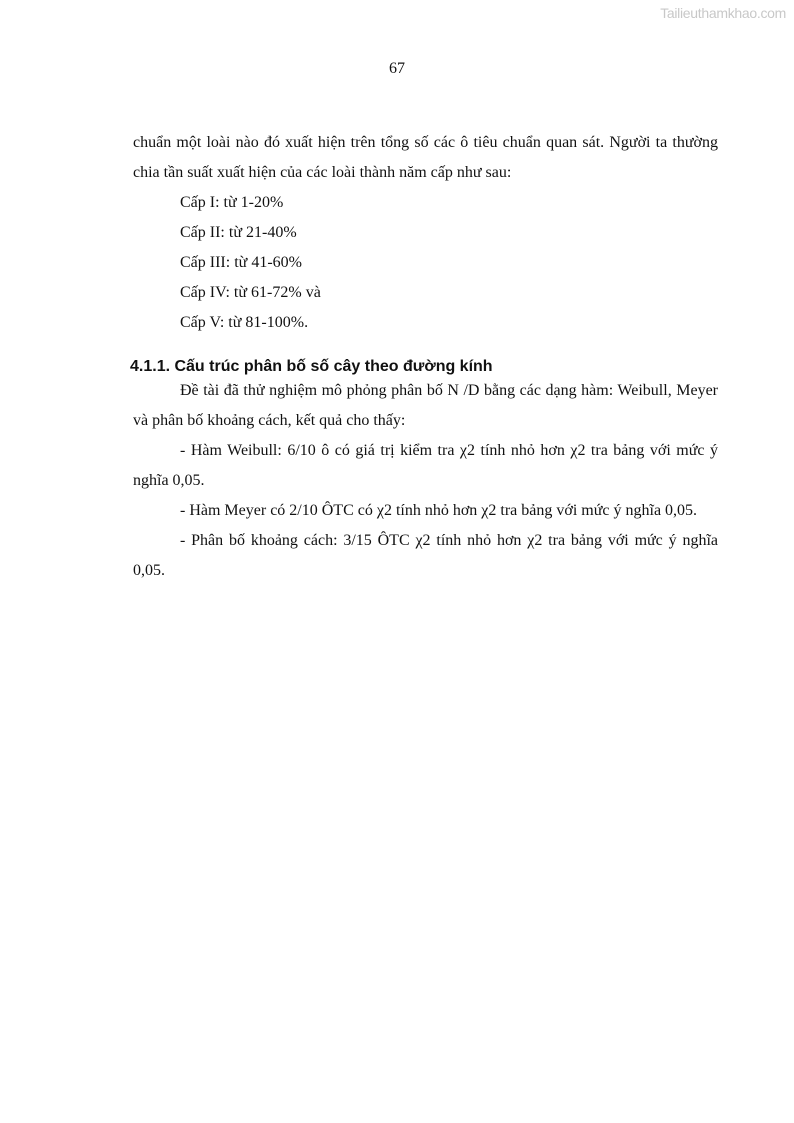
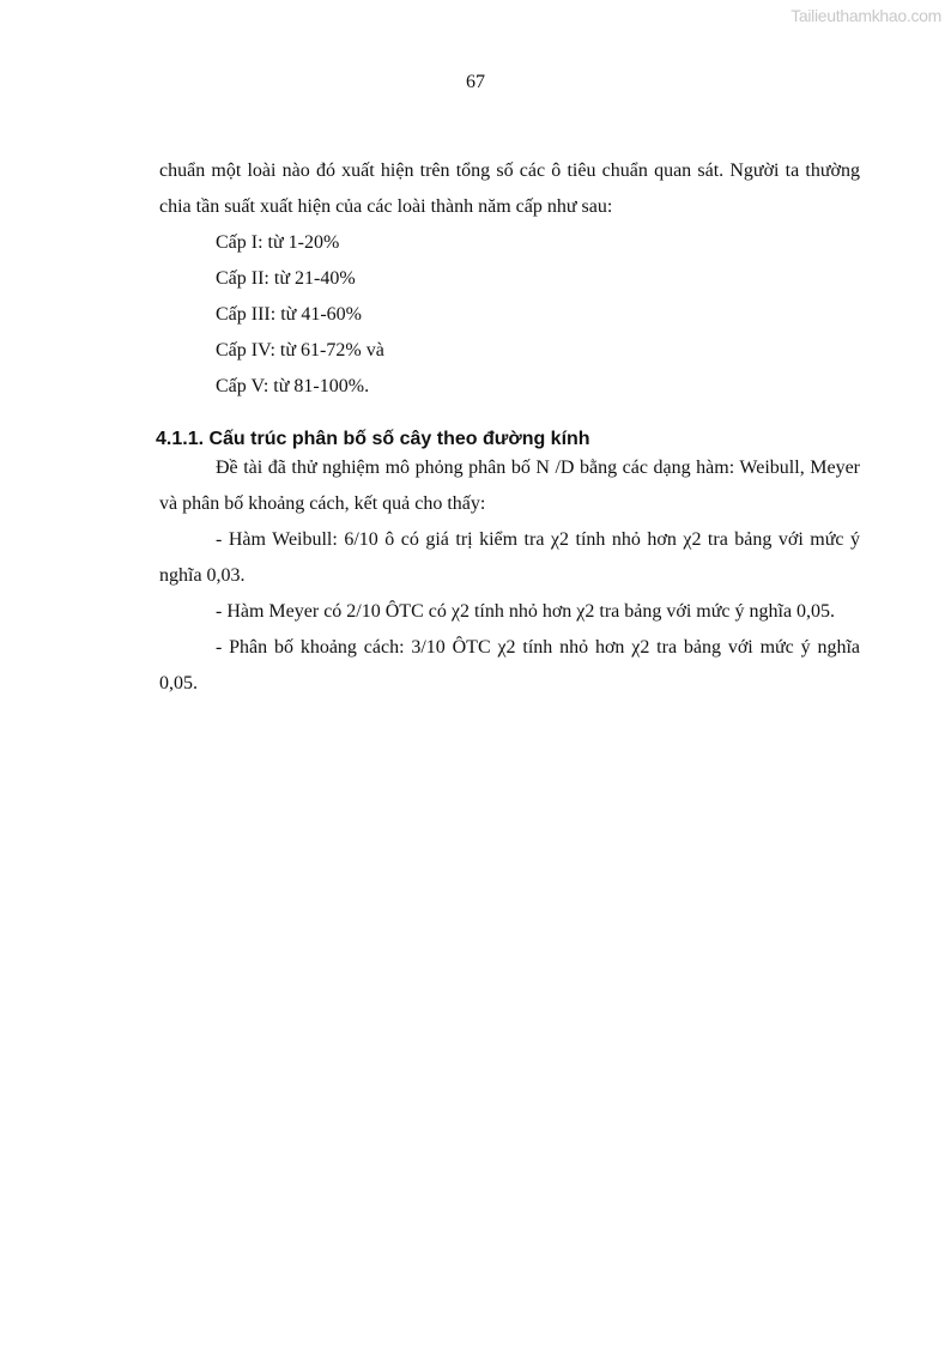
  Tailieuthamkhao.com
  67
  chuẩn một loài nào đó xuất hiện trên tổng số các ô tiêu chuẩn quan sát. Người ta thường chia tần suất xuất hiện của các loài thành năm cấp như sau:
  Cấp I: từ 1-20%
  Cấp II: từ 21-40%
  Cấp III: từ 41-60%
  Cấp IV: từ 61-72% và
  Cấp V: từ 81-100%.
  4.1.1. Cấu trúc phân bố số cây theo đường kính
  Đề tài đã thử nghiệm mô phỏng phân bố N /D bằng các dạng hàm: Weibull, Meyer và phân bố khoảng cách, kết quả cho thấy:
- - Hàm Weibull: 6/10 ô có giá trị kiểm tra χ2 tính nhỏ hơn χ2 tra bảng với mức ý nghĩa 0,05.
+ - Hàm Weibull: 6/10 ô có giá trị kiểm tra χ2 tính nhỏ hơn χ2 tra bảng với mức ý nghĩa 0,03.
  - Hàm Meyer có 2/10 ÔTC có χ2 tính nhỏ hơn χ2 tra bảng với mức ý nghĩa 0,05.
- - Phân bố khoảng cách: 3/15 ÔTC χ2 tính nhỏ hơn χ2 tra bảng với mức ý nghĩa 0,05.
+ - Phân bố khoảng cách: 3/10 ÔTC χ2 tính nhỏ hơn χ2 tra bảng với mức ý nghĩa 0,05.
